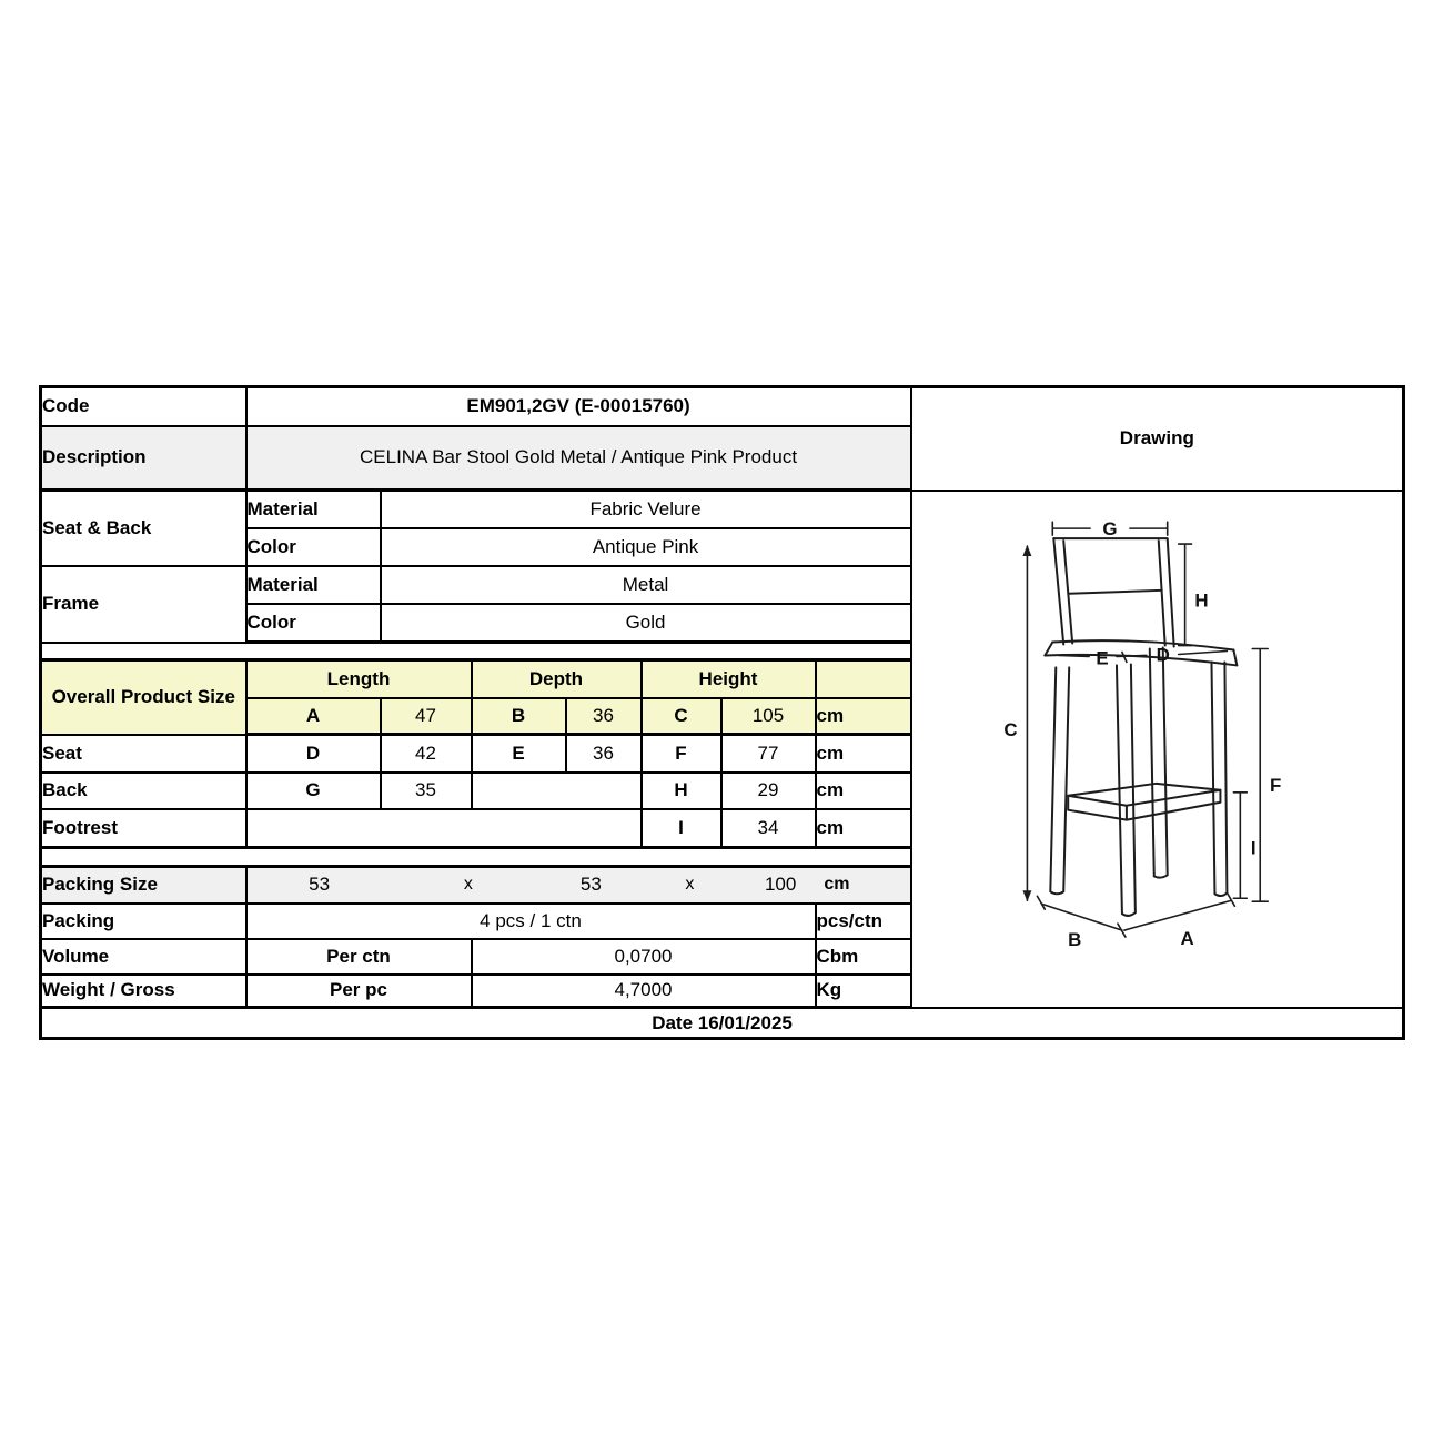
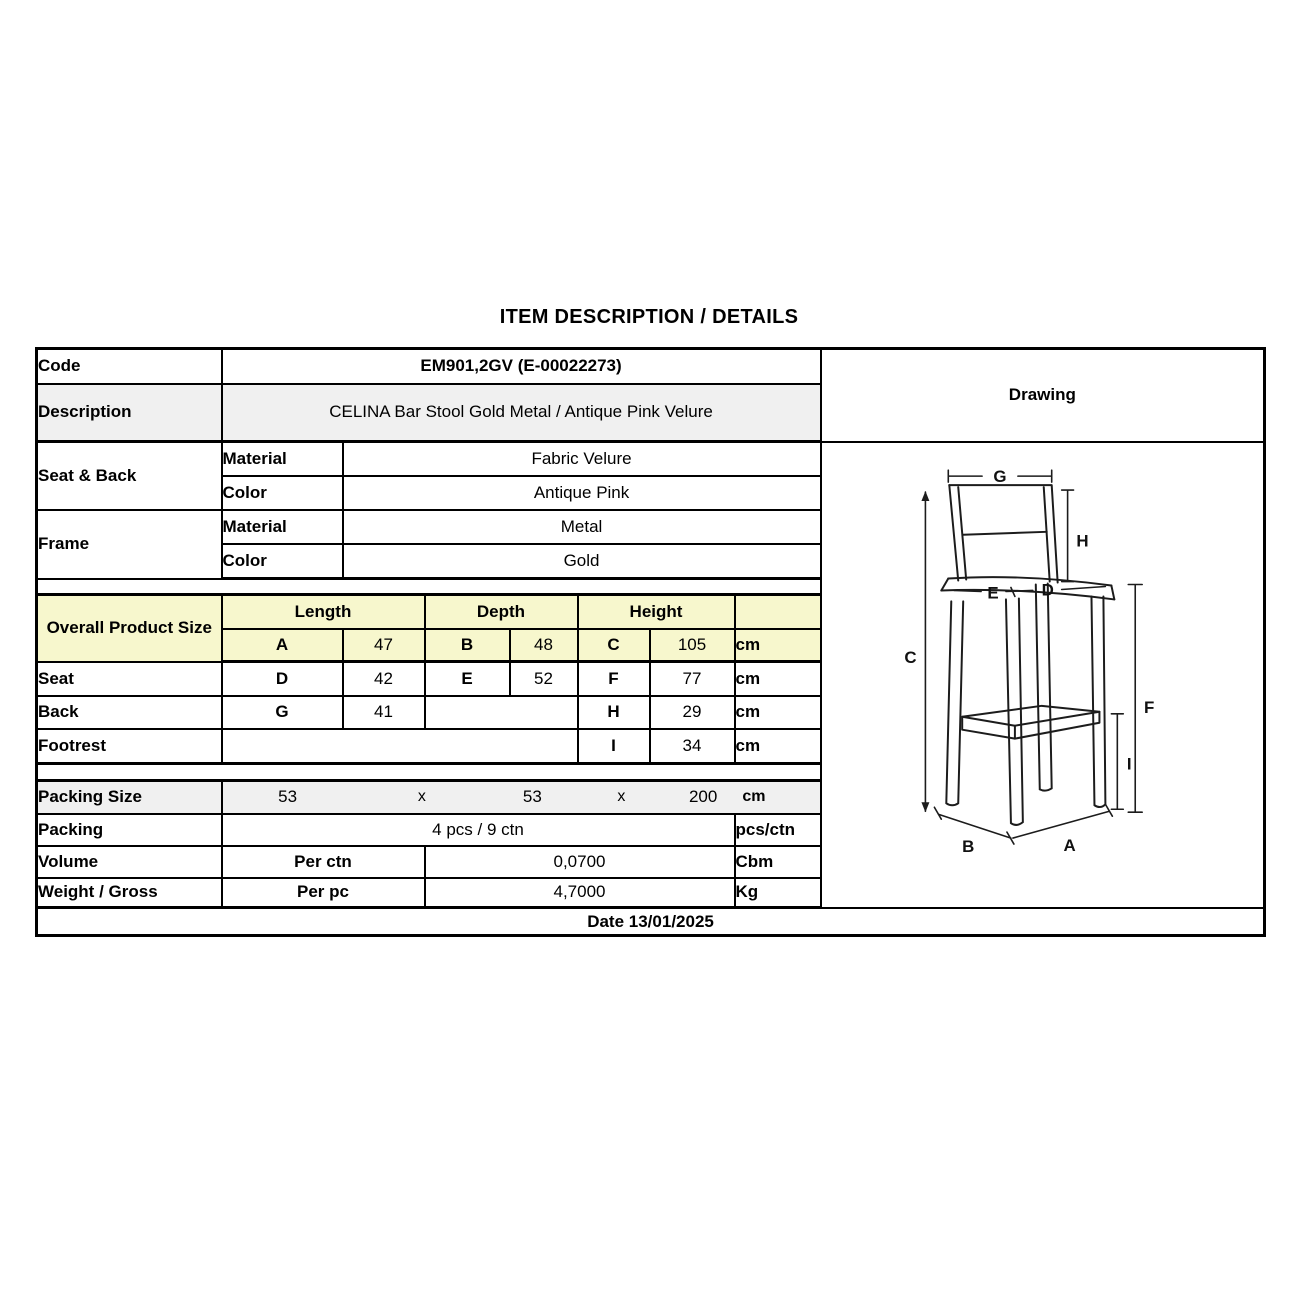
+ ITEM DESCRIPTION / DETAILS
- Code	EM901,2GV (E-00015760)	Drawing
+ Code	EM901,2GV (E-00022273)	Drawing
- Description	CELINA Bar Stool Gold Metal / Antique Pink Product
+ Description	CELINA Bar Stool Gold Metal / Antique Pink Velure
  Seat & Back	Material	Fabric Velure	G H E D C F I B A
  Color	Antique Pink
  Frame	Material	Metal
  Color	Gold
  Overall Product Size	Length	Depth	Height
- A	47	B	36	C	105	cm
+ A	47	B	48	C	105	cm
- Seat	D	42	E	36	F	77	cm
+ Seat	D	42	E	52	F	77	cm
- Back	G	35		H	29	cm
+ Back	G	41		H	29	cm
  Footrest		I	34	cm
- Packing Size	53 x 53 x 100 cm
+ Packing Size	53 x 53 x 200 cm
- Packing	4 pcs / 1 ctn	pcs/ctn
+ Packing	4 pcs / 9 ctn	pcs/ctn
  Volume	Per ctn	0,0700	Cbm
  Weight / Gross	Per pc	4,7000	Kg
- Date 16/01/2025
+ Date 13/01/2025
